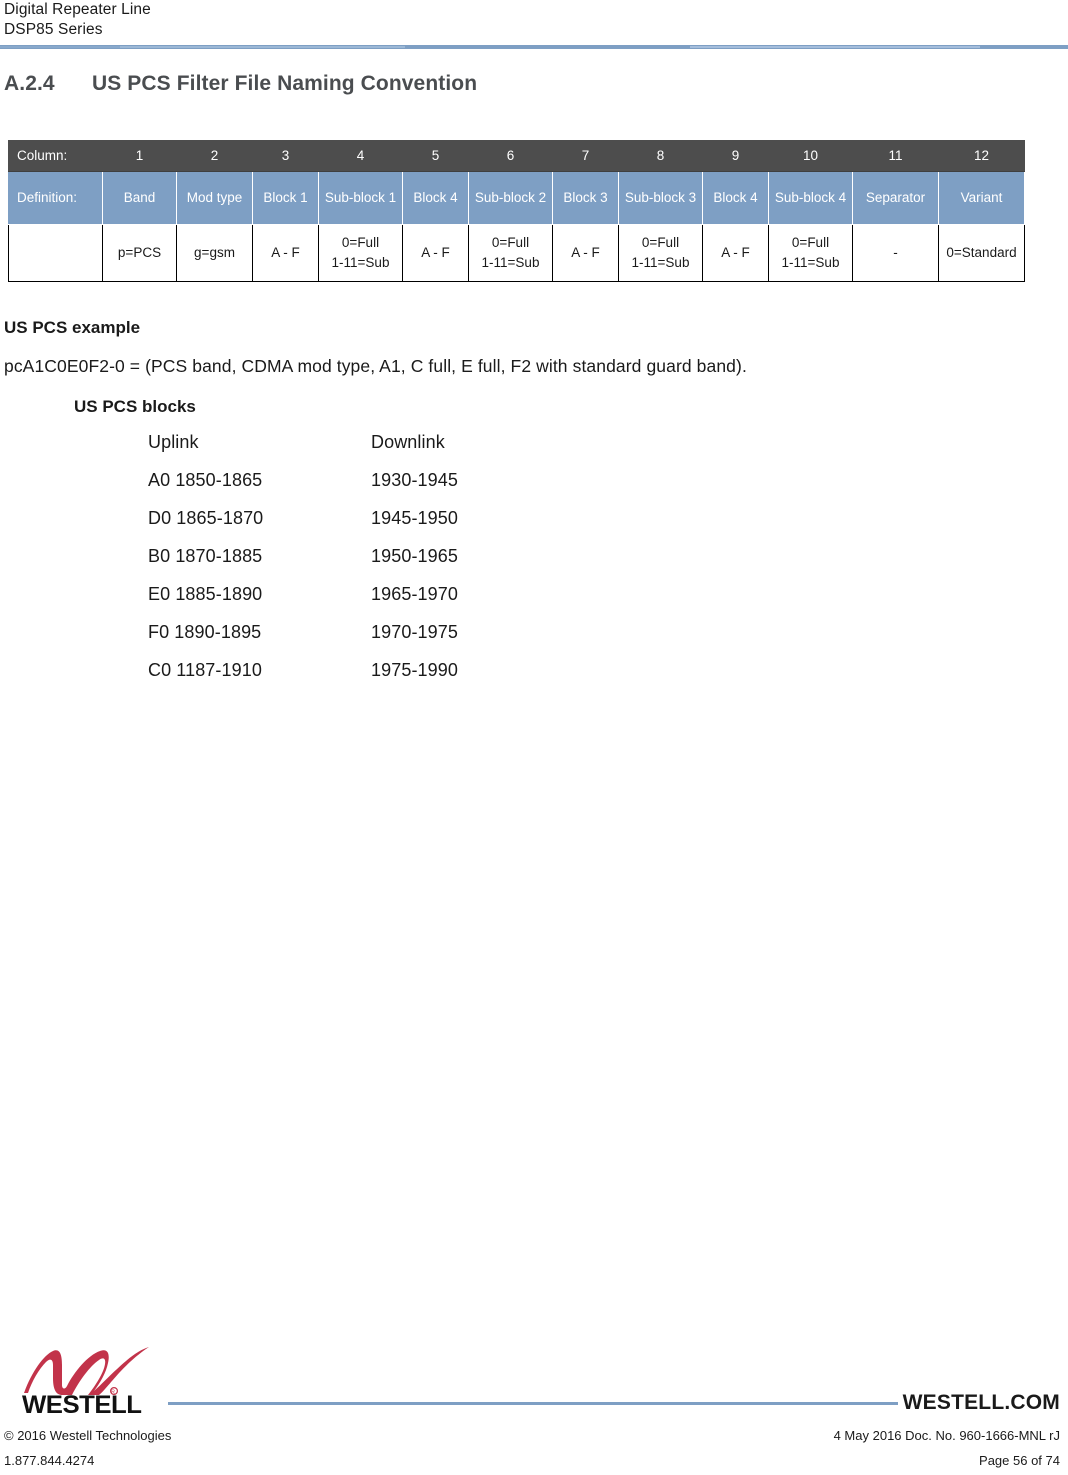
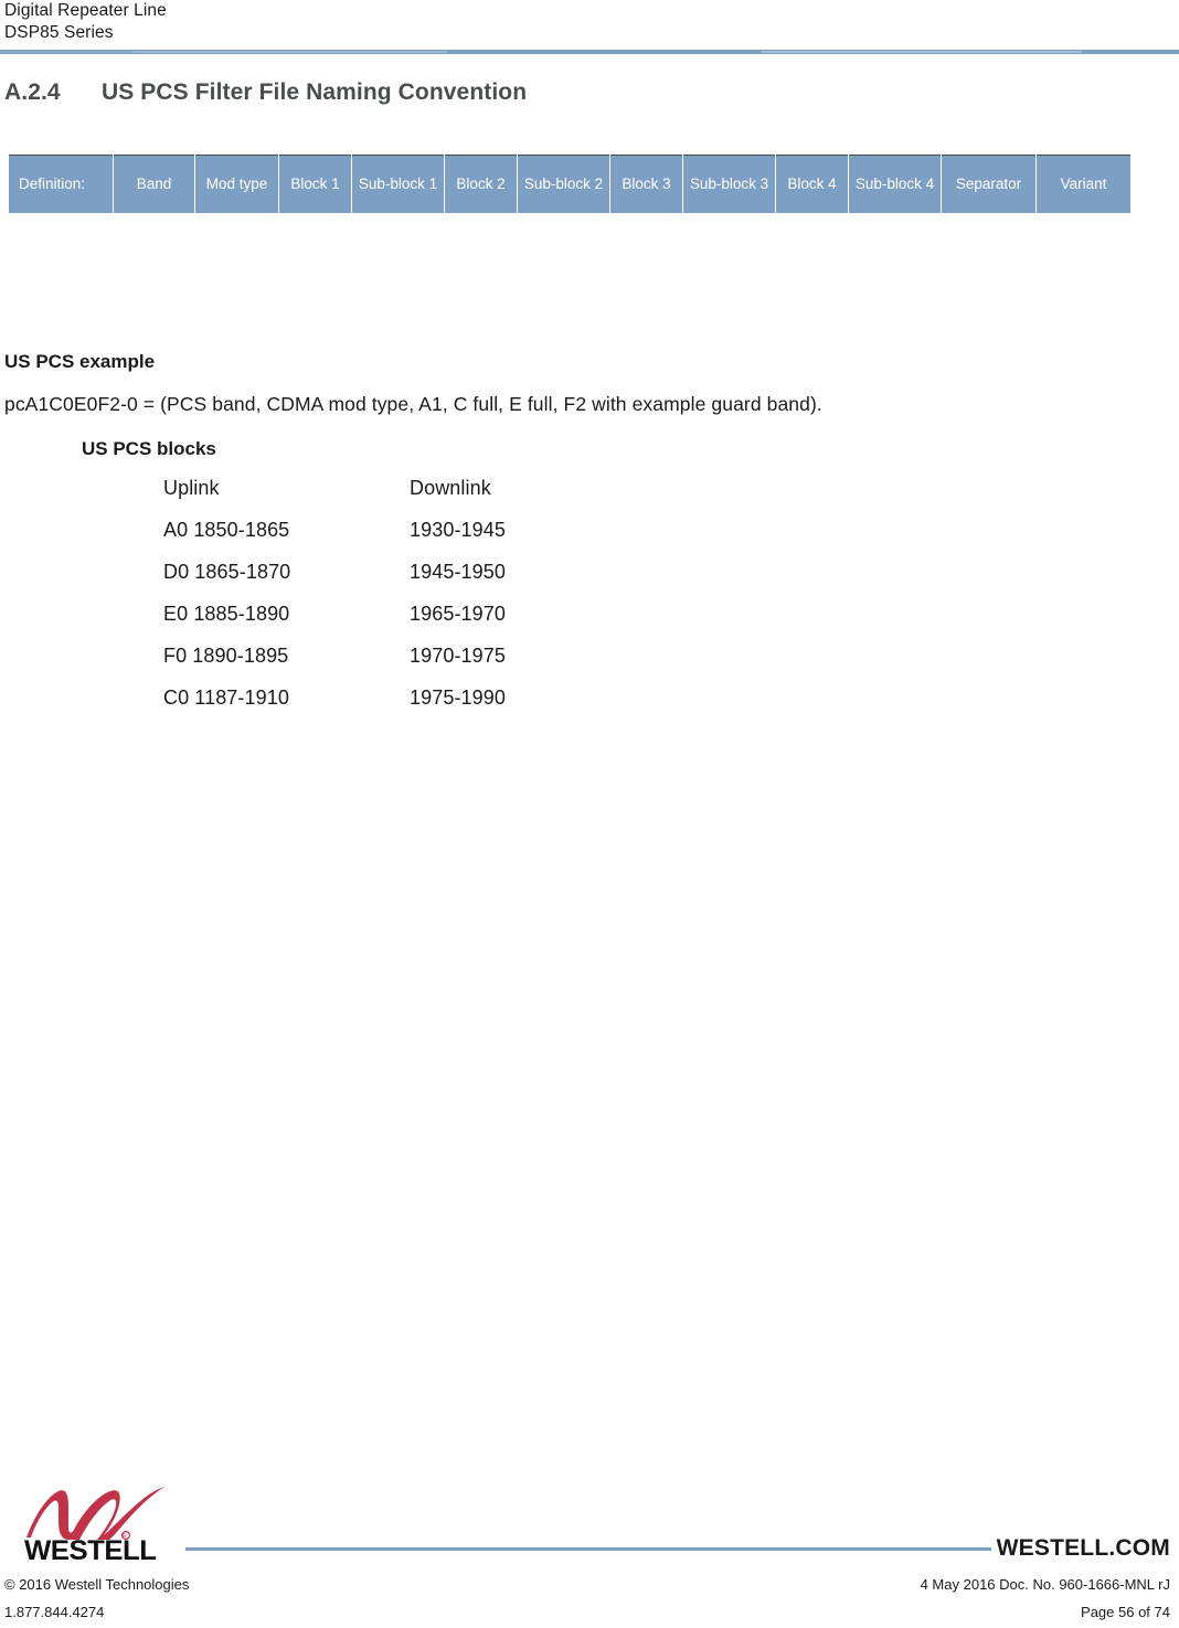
  Digital Repeater Line
  DSP85 Series
  A.2.4 US PCS Filter File Naming Convention
- Column:	1	2	3	4	5	6	7	8	9	10	11	12
- Definition:	Band	Mod type	Block 1	Sub-block 1	Block 4	Sub-block 2	Block 3	Sub-block 3	Block 4	Sub-block 4	Separator	Variant
+ Definition:	Band	Mod type	Block 1	Sub-block 1	Block 2	Sub-block 2	Block 3	Sub-block 3	Block 4	Sub-block 4	Separator	Variant
- 	p=PCS	g=gsm	A - F	0=Full1-11=Sub	A - F	0=Full1-11=Sub	A - F	0=Full1-11=Sub	A - F	0=Full1-11=Sub	-	0=Standard
  US PCS example
- pcA1C0E0F2-0 = (PCS band, CDMA mod type, A1, C full, E full, F2 with standard guard band).
+ pcA1C0E0F2-0 = (PCS band, CDMA mod type, A1, C full, E full, F2 with example guard band).
  US PCS blocks
  Uplink
  Downlink
  A0 1850-1865
  1930-1945
  D0 1865-1870
  1945-1950
- B0 1870-1885
- 1950-1965
  E0 1885-1890
  1965-1970
  F0 1890-1895
  1970-1975
  C0 1187-1910
  1975-1990
  WESTELL
  WESTELL.COM
  © 2016 Westell Technologies
  1.877.844.4274
  4 May 2016 Doc. No. 960-1666-MNL rJ
  Page 56 of 74
